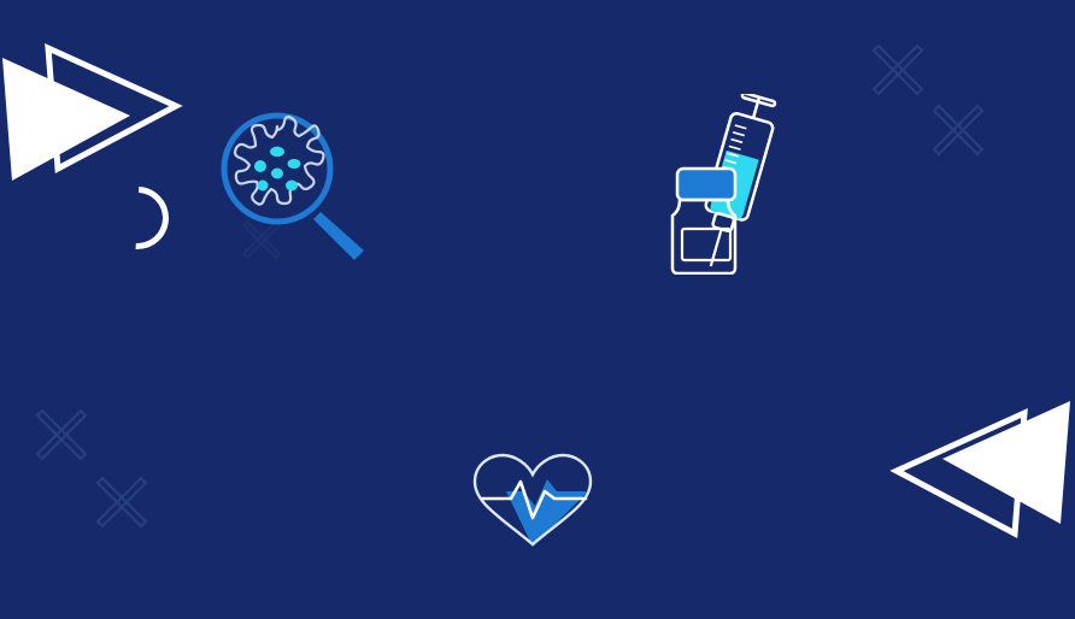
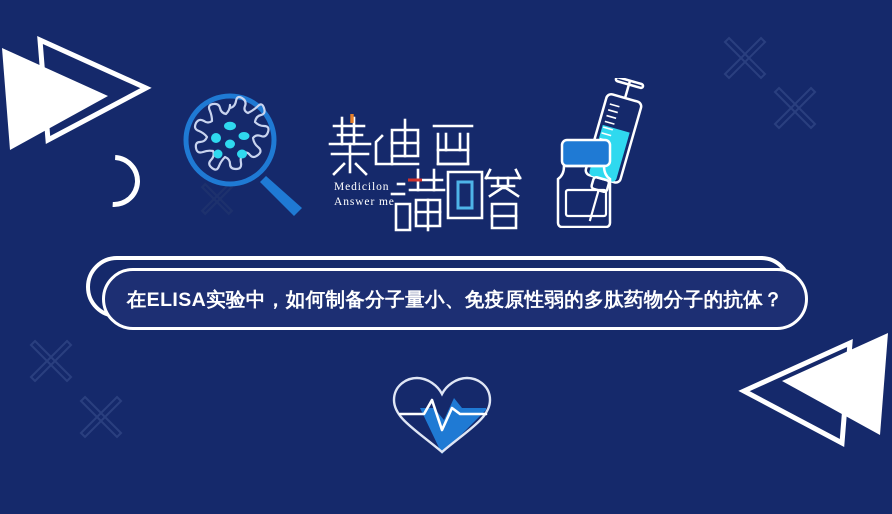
+ Medicilon
+ Answer me
+ 在ELISA实验中，如何制备分子量小、免疫原性弱的多肽药物分子的抗体？
